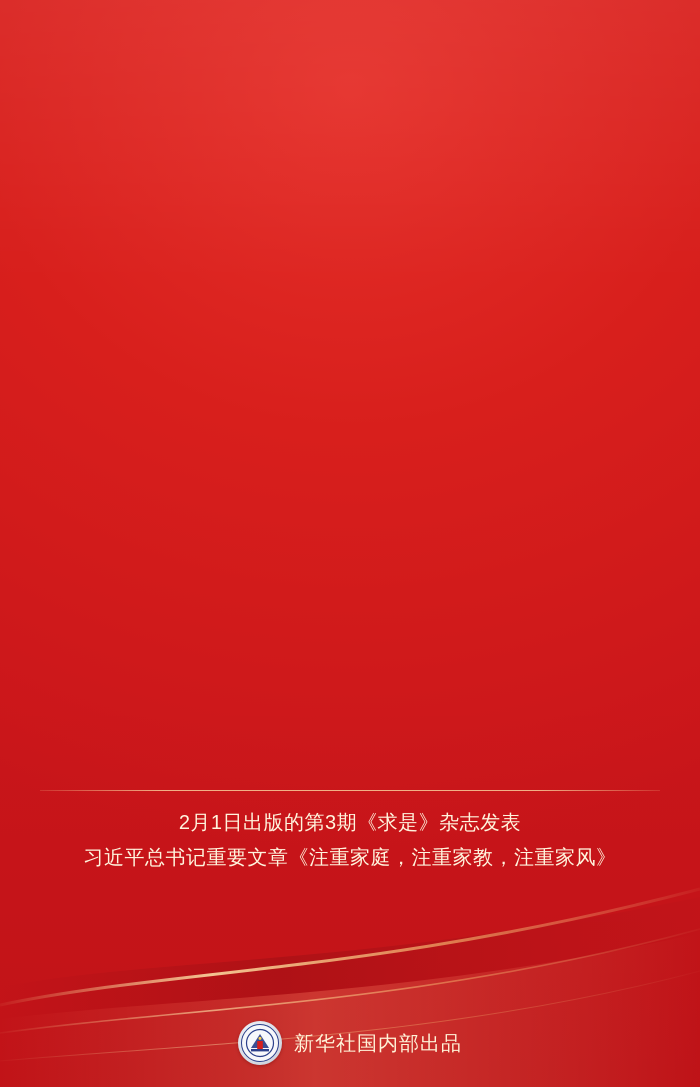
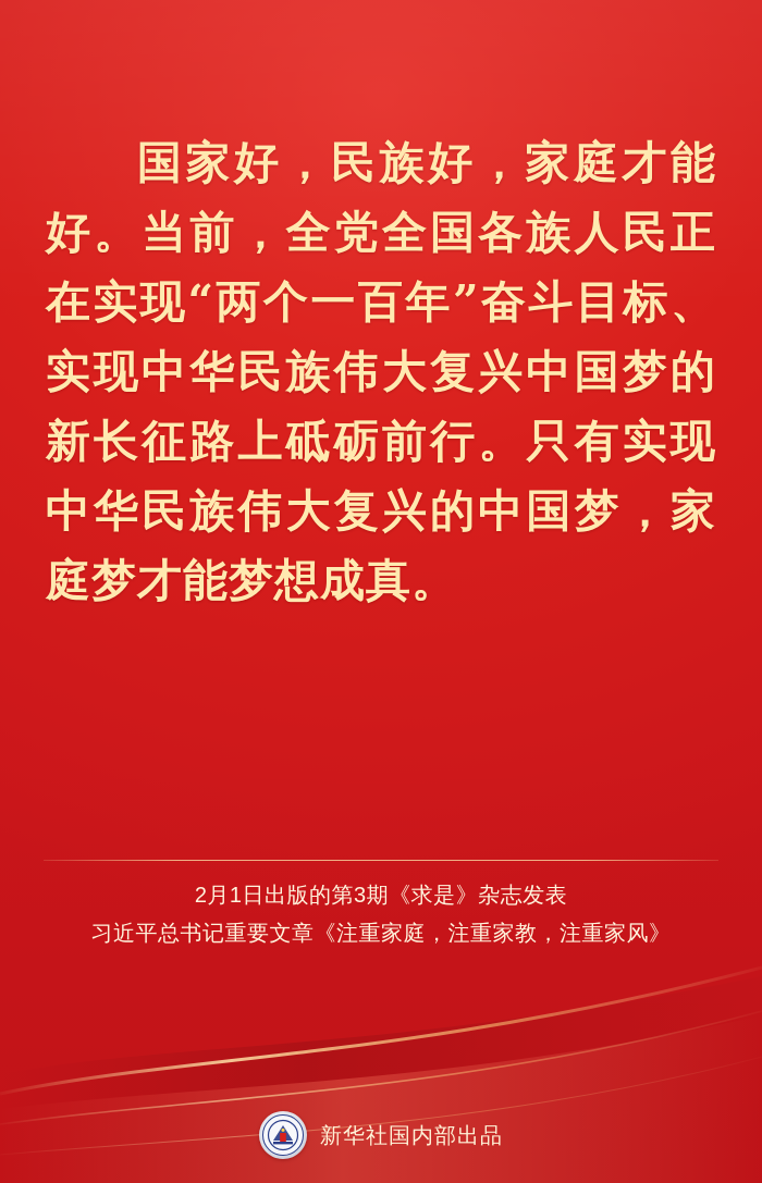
+ 国家好，民族好，家庭才能好。当前，全党全国各族人民正在实现“两个一百年”奋斗目标、实现中华民族伟大复兴中国梦的新长征路上砥砺前行。只有实现中华民族伟大复兴的中国梦，家庭梦才能梦想成真。
  2月1日出版的第3期《求是》杂志发表
  习近平总书记重要文章《注重家庭，注重家教，注重家风》
  新华社国内部出品
